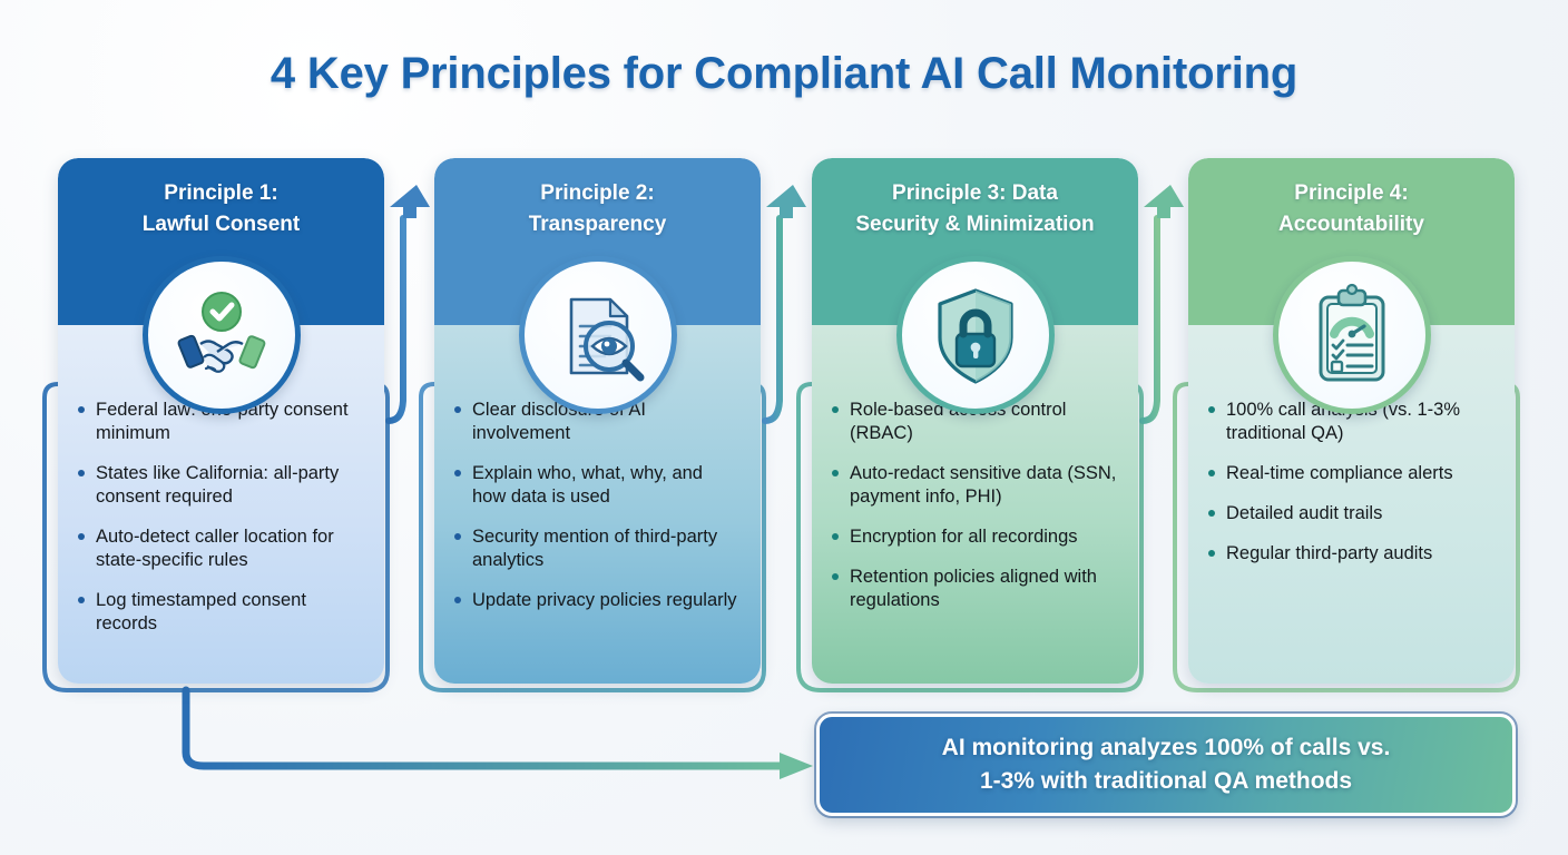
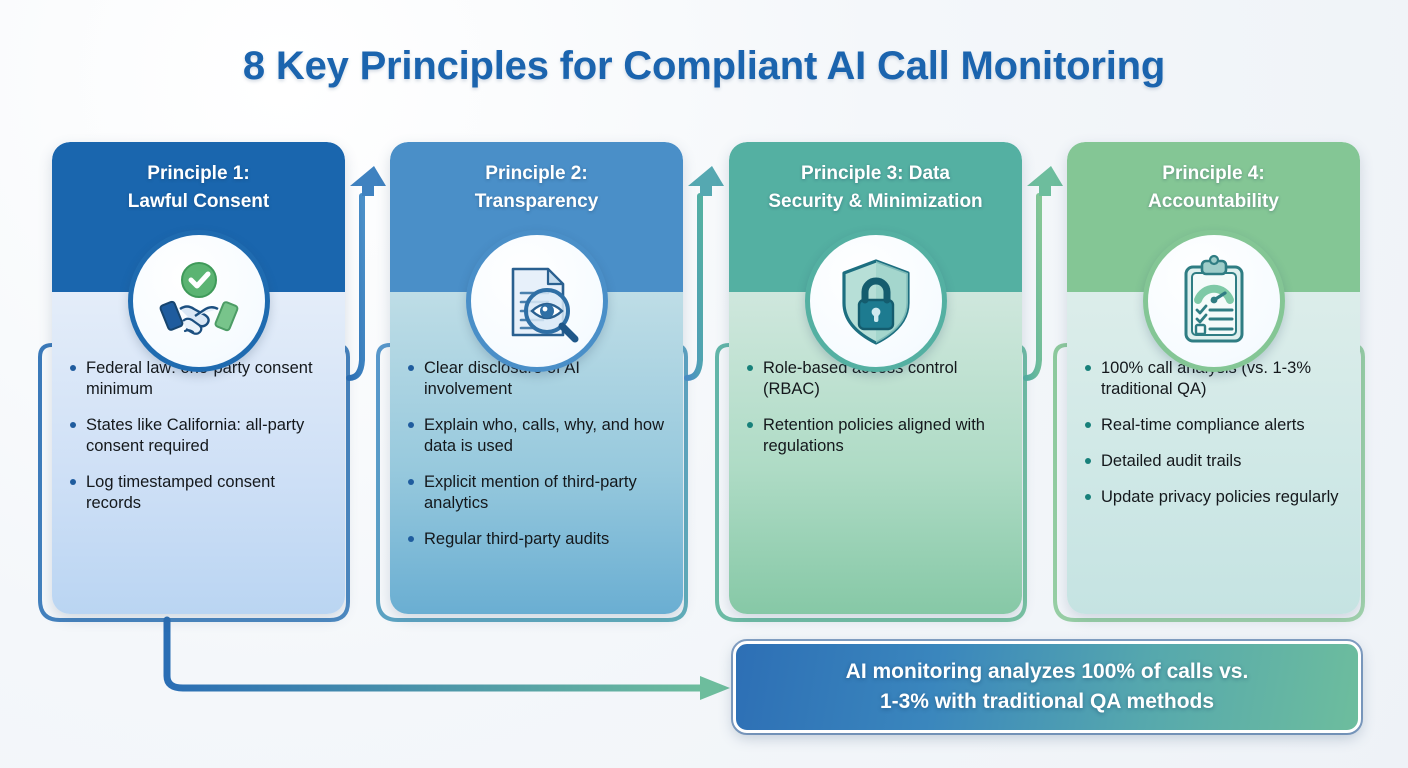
- 4 Key Principles for Compliant AI Call Monitoring
+ 8 Key Principles for Compliant AI Call Monitoring
  Principle 1:
  Lawful Consent
  Federal law:arty consent minimum
  States like California: all-party consent required
- Auto-detect caller location for state-specific rules
  Log timestamped consent records
  Principle 2:
  Transparency
  Clear disclo AI involvement
- Explain who, what, why, and how data is used
+ Explain who, calls, why, and how data is used
- Security mention of third-party analytics
+ Explicit mention of third-party analytics
- Update privacy policies regularly
+ Regular third-party audits
  Principle 3: Data
  Security & Minimization
  Role-baseds control (RBAC)
- Auto-redact sensitive data (SSN, payment info, PHI)
- Encryption for all recordings
  Retention policies aligned with regulations
  Principle 4:
  Accountability
  100% call a (vs. 1-3% traditional QA)
  Real-time compliance alerts
  Detailed audit trails
- Regular third-party audits
+ Update privacy policies regularly
  AI monitoring analyzes 100% of calls vs.
  1-3% with traditional QA methods
